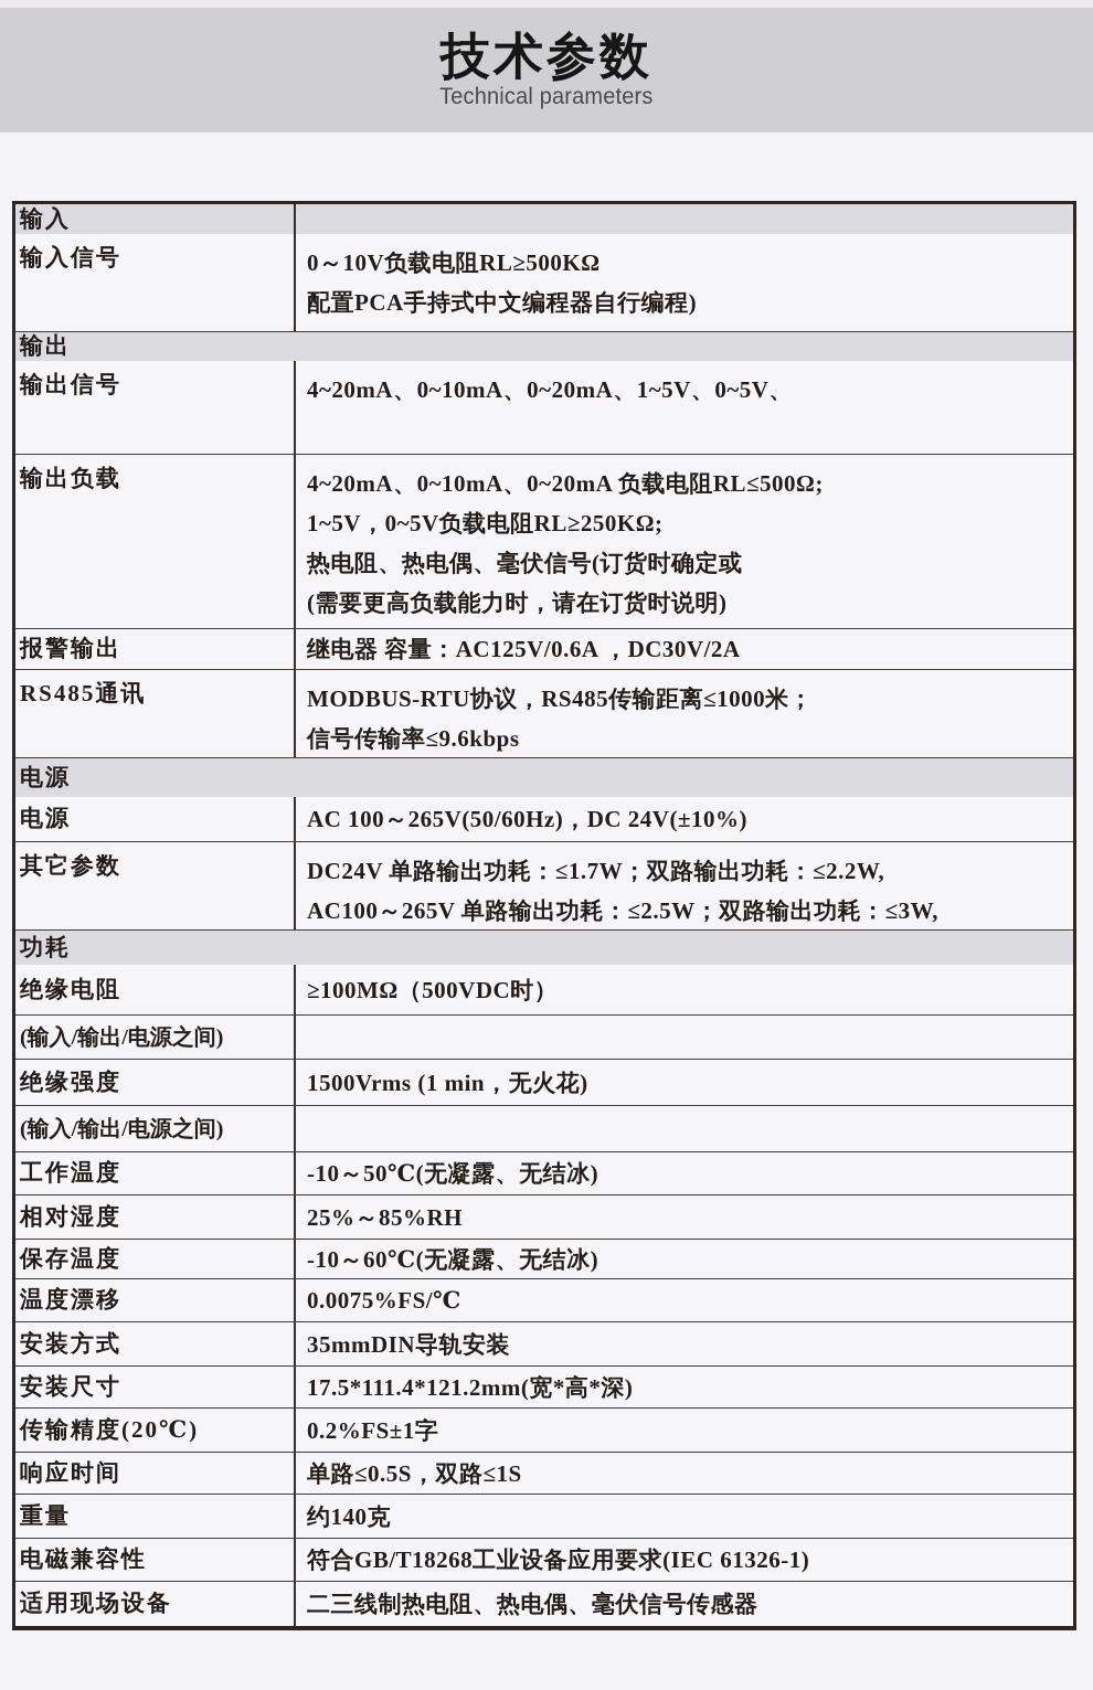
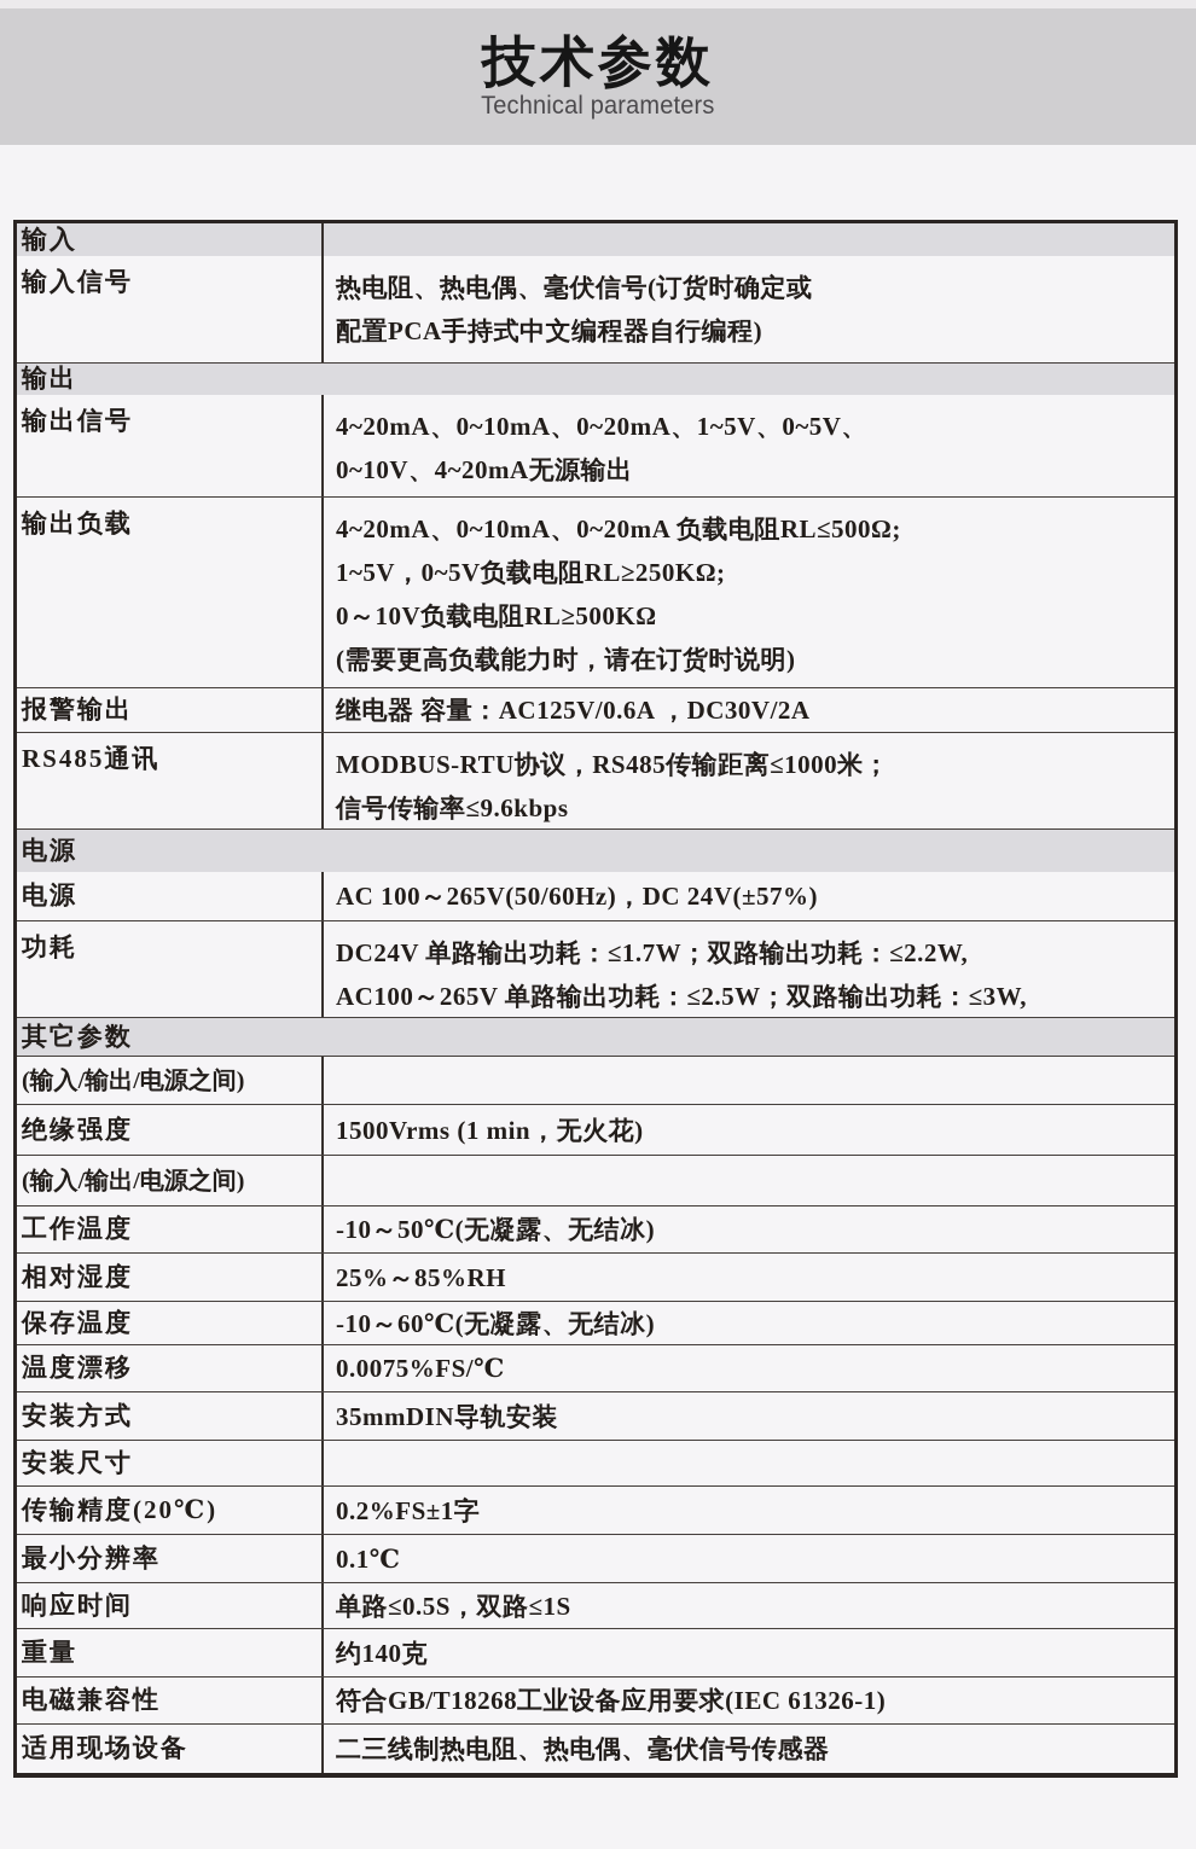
  技术参数
  Technical parameters
  输入
  输入信号
- 0～10V负载电阻RL≥500KΩ
+ 热电阻、热电偶、毫伏信号(订货时确定或
  配置PCA手持式中文编程器自行编程)
  输出
  输出信号
  4~20mA、0~10mA、0~20mA、1~5V、0~5V、
+ 0~10V、4~20mA无源输出
  输出负载
  4~20mA、0~10mA、0~20mA 负载电阻RL≤500Ω;
  1~5V，0~5V负载电阻RL≥250KΩ;
- 热电阻、热电偶、毫伏信号(订货时确定或
+ 0～10V负载电阻RL≥500KΩ
  (需要更高负载能力时，请在订货时说明)
  报警输出
  继电器 容量：AC125V/0.6A ，DC30V/2A
  RS485通讯
  MODBUS-RTU协议，RS485传输距离≤1000米；
  信号传输率≤9.6kbps
  电源
  电源
- AC 100～265V(50/60Hz)，DC 24V(±10%)
+ AC 100～265V(50/60Hz)，DC 24V(±57%)
- 其它参数
+ 功耗
  DC24V 单路输出功耗：≤1.7W；双路输出功耗：≤2.2W,
  AC100～265V 单路输出功耗：≤2.5W；双路输出功耗：≤3W,
- 功耗
+ 其它参数
- 绝缘电阻
- ≥100MΩ（500VDC时）
  (输入/输出/电源之间)
  绝缘强度
  1500Vrms (1 min，无火花)
  (输入/输出/电源之间)
  工作温度
  -10～50℃(无凝露、无结冰)
  相对湿度
  25%～85%RH
  保存温度
  -10～60℃(无凝露、无结冰)
  温度漂移
  0.0075%FS/℃
  安装方式
  35mmDIN导轨安装
  安装尺寸
- 17.5*111.4*121.2mm(宽*高*深)
  传输精度(20℃)
  0.2%FS±1字
+ 最小分辨率
+ 0.1℃
  响应时间
  单路≤0.5S，双路≤1S
  重量
  约140克
  电磁兼容性
  符合GB/T18268工业设备应用要求(IEC 61326-1)
  适用现场设备
  二三线制热电阻、热电偶、毫伏信号传感器
